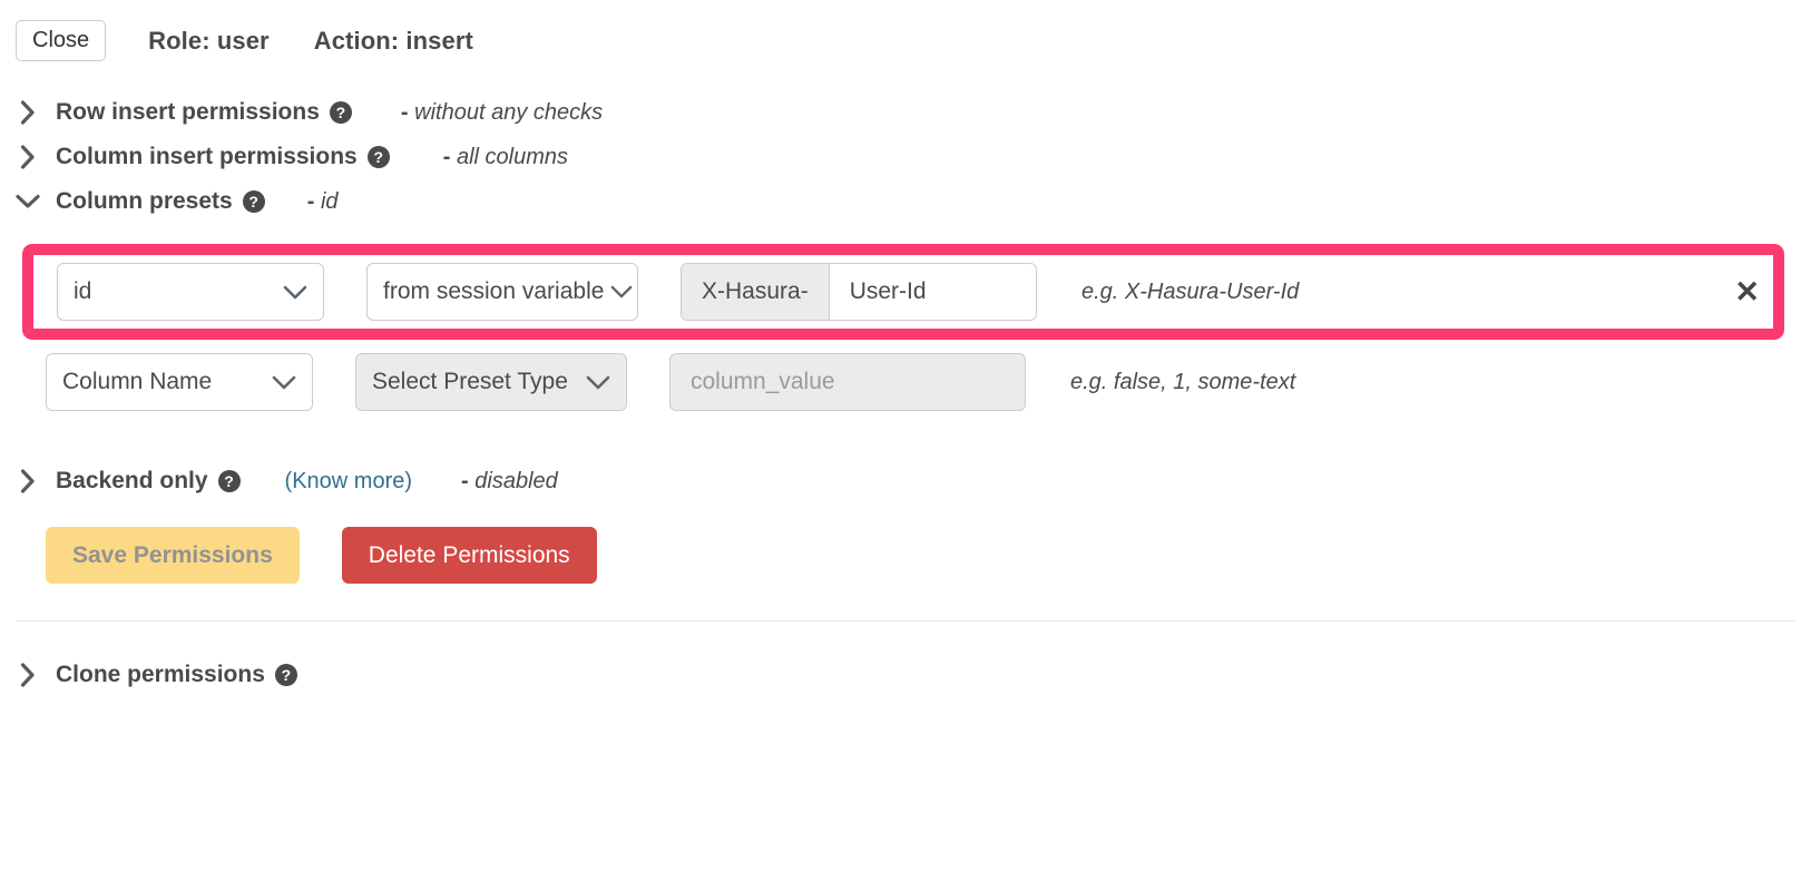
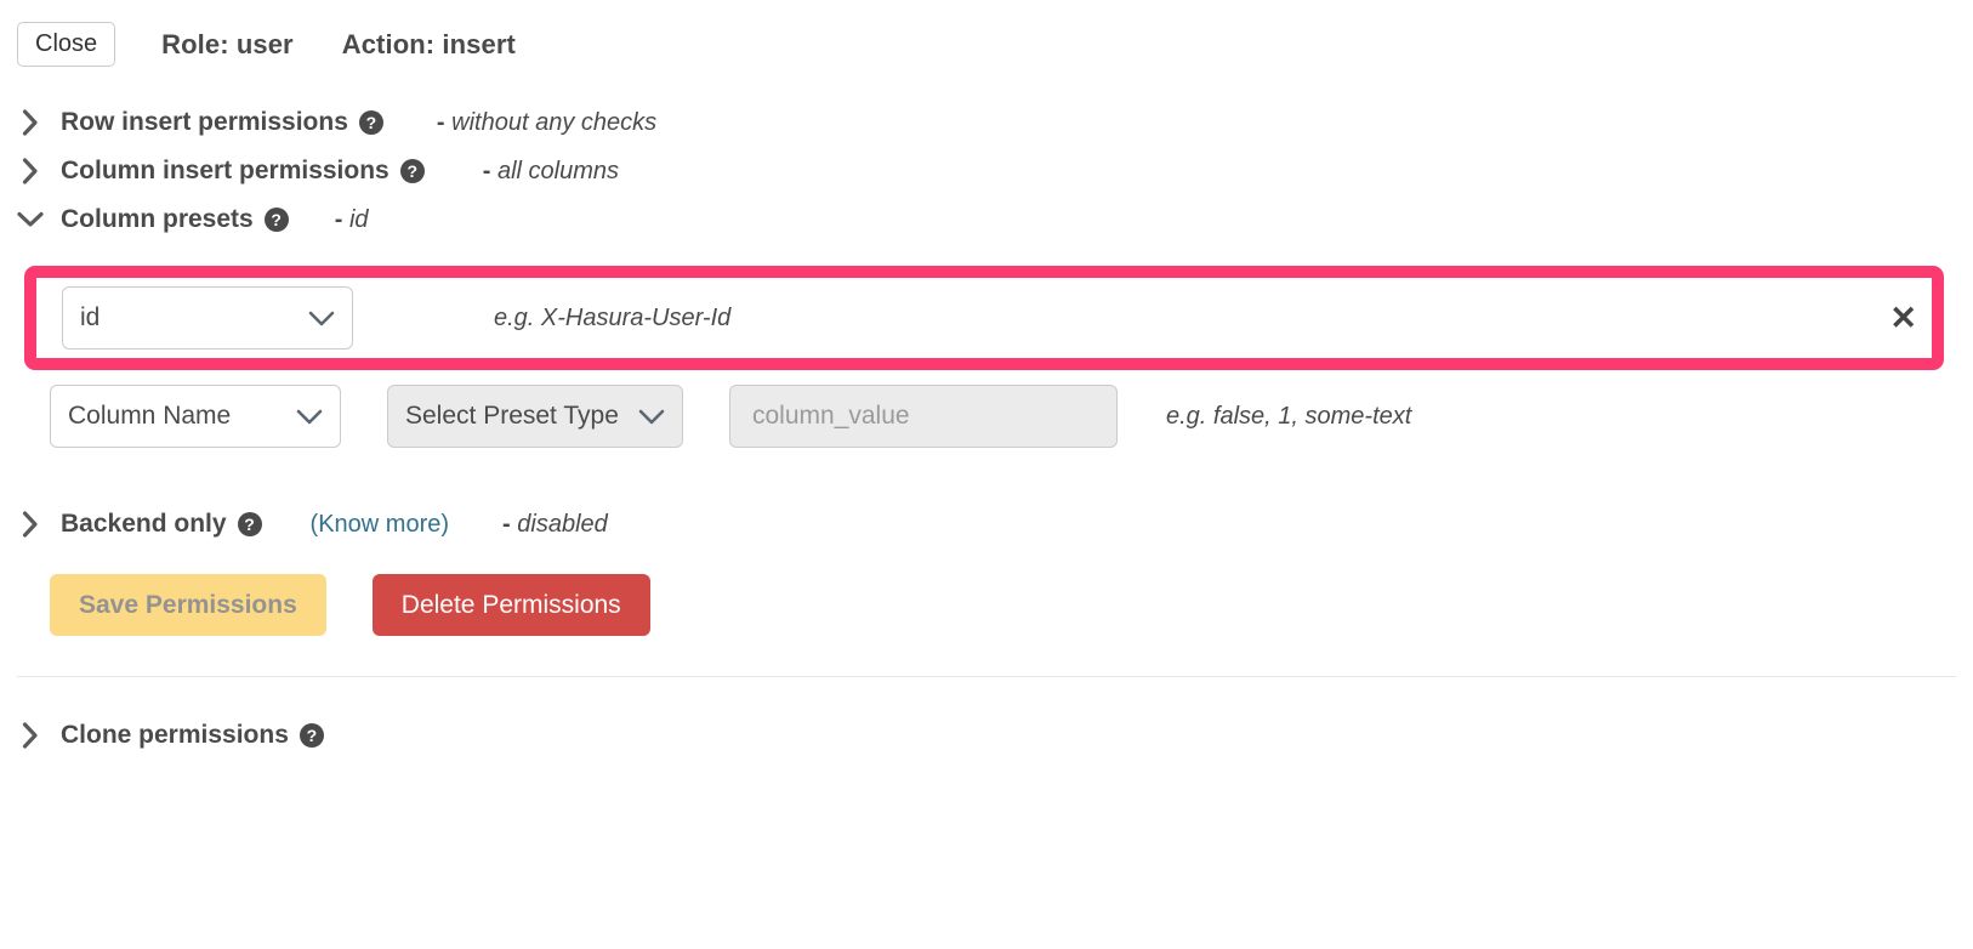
  Close
  Role: user
  Action: insert
  Row insert permissions
  ?
  - without any checks
  Column insert permissions
  ?
  - all columns
  Column presets
  ?
  - id
  id
- from session variable
- X-Hasura-
- User-Id
  e.g. X-Hasura-User-Id
  ✕
  Column Name
  Select Preset Type
  column_value
  e.g. false, 1, some-text
  Backend only
  ?
  (Know more)
  - disabled
  Save Permissions
  Delete Permissions
  Clone permissions
  ?
